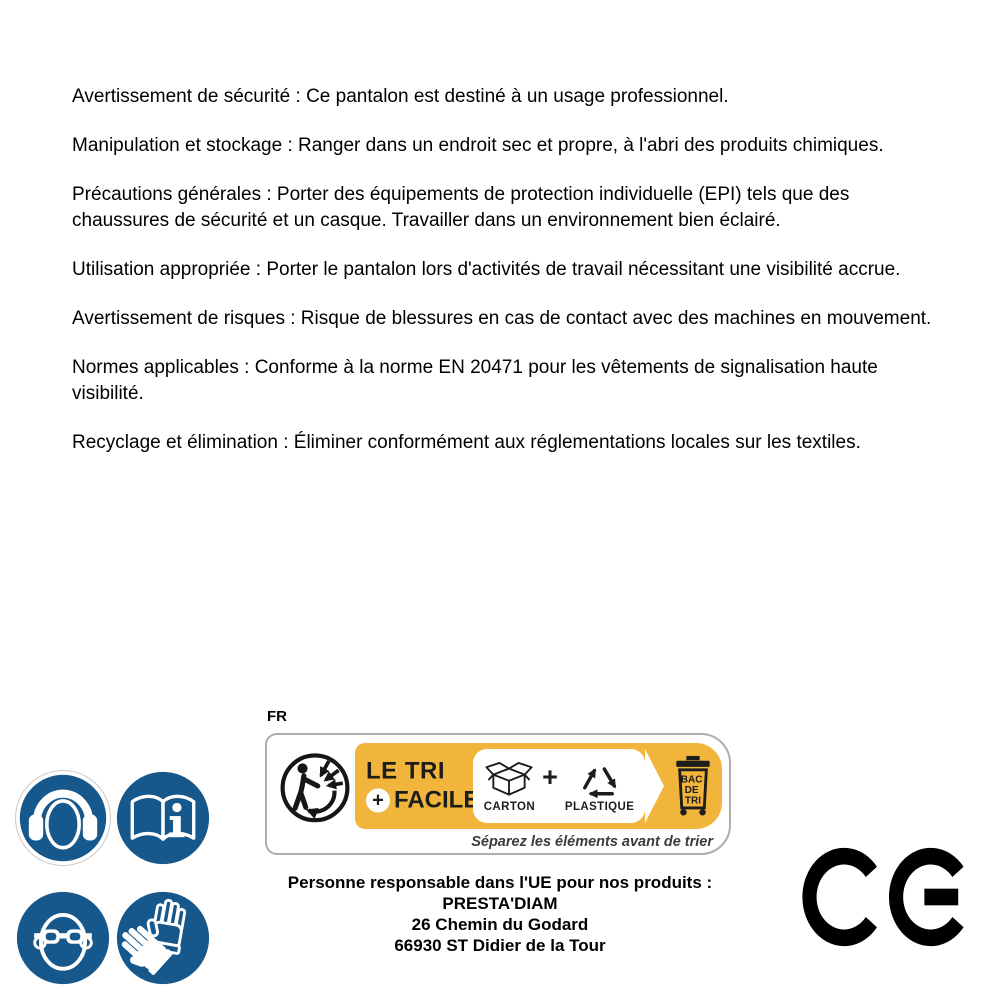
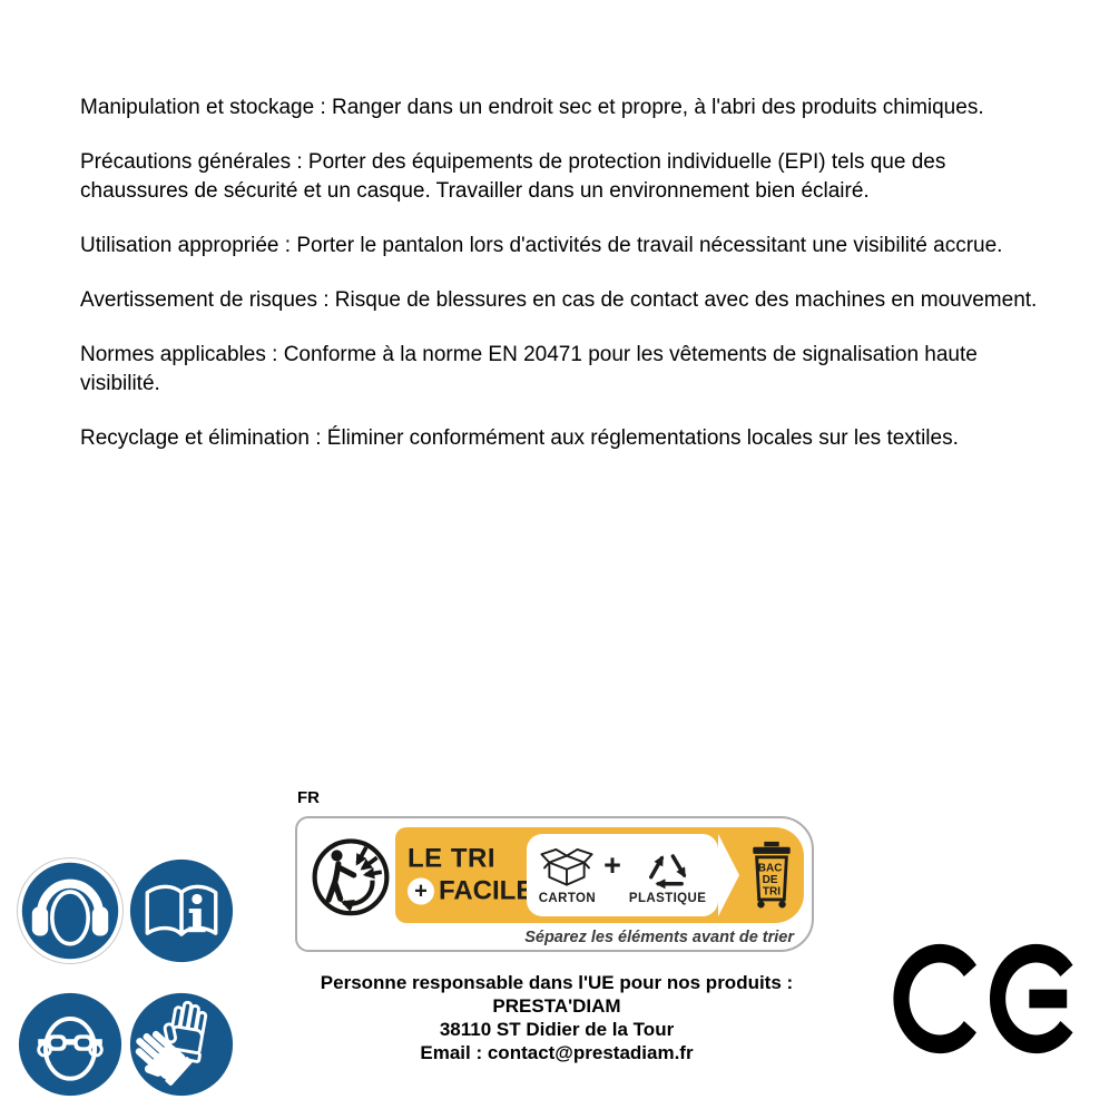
- Avertissement de sécurité : Ce pantalon est destiné à un usage professionnel.
  Manipulation et stockage : Ranger dans un endroit sec et propre, à l'abri des produits chimiques.
  Précautions générales : Porter des équipements de protection individuelle (EPI) tels que des chaussures de sécurité et un casque. Travailler dans un environnement bien éclairé.
  Utilisation appropriée : Porter le pantalon lors d'activités de travail nécessitant une visibilité accrue.
  Avertissement de risques : Risque de blessures en cas de contact avec des machines en mouvement.
  Normes applicables : Conforme à la norme EN 20471 pour les vêtements de signalisation haute visibilité.
  Recyclage et élimination : Éliminer conformément aux réglementations locales sur les textiles.
  FR
  LE TRI
  +
  FACILE
  CARTON
  +
  PLASTIQUE
  BAC DE TRI
  Séparez les éléments avant de trier
  Personne responsable dans l'UE pour nos produits :
  PRESTA'DIAM
- 26 Chemin du Godard
- 66930 ST Didier de la Tour
+ 38110 ST Didier de la Tour
+ Email : contact@prestadiam.fr
